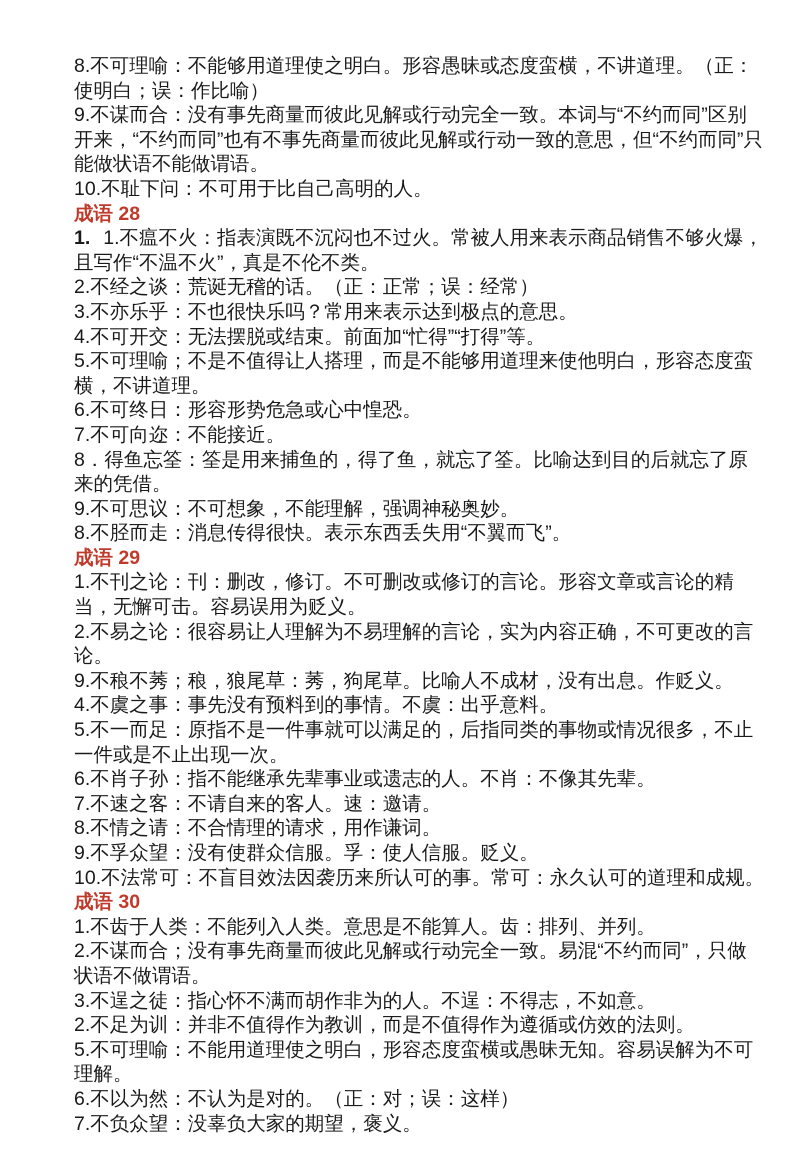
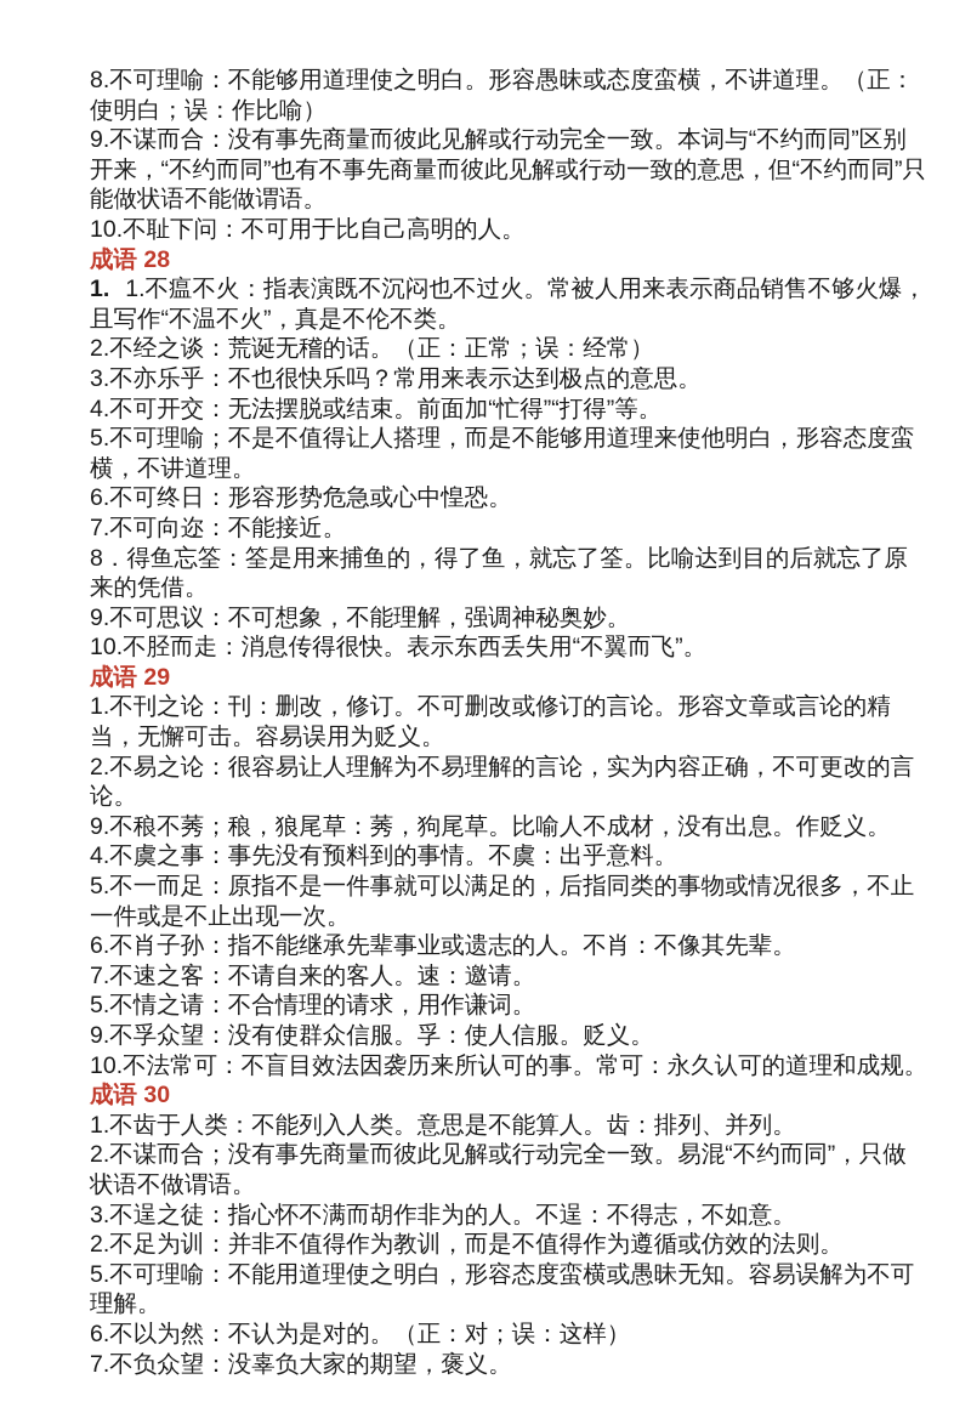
  8.不可理喻：不能够用道理使之明白。形容愚昧或态度蛮横，不讲道理。（正：使明白；误：作比喻）
  9.不谋而合：没有事先商量而彼此见解或行动完全一致。本词与“不约而同”区别开来，“不约而同”也有不事先商量而彼此见解或行动一致的意思，但“不约而同”只能做状语不能做谓语。
  10.不耻下问：不可用于比自己高明的人。
  成语 28
  1. 1.不瘟不火：指表演既不沉闷也不过火。常被人用来表示商品销售不够火爆，且写作“不温不火”，真是不伦不类。
  2.不经之谈：荒诞无稽的话。（正：正常；误：经常）
  3.不亦乐乎：不也很快乐吗？常用来表示达到极点的意思。
  4.不可开交：无法摆脱或结束。前面加“忙得”“打得”等。
  5.不可理喻；不是不值得让人搭理，而是不能够用道理来使他明白，形容态度蛮横，不讲道理。
  6.不可终日：形容形势危急或心中惶恐。
  7.不可向迩：不能接近。
  8．得鱼忘筌：筌是用来捕鱼的，得了鱼，就忘了筌。比喻达到目的后就忘了原来的凭借。
  9.不可思议：不可想象，不能理解，强调神秘奥妙。
- 8.不胫而走：消息传得很快。表示东西丢失用“不翼而飞”。
+ 10.不胫而走：消息传得很快。表示东西丢失用“不翼而飞”。
  成语 29
  1.不刊之论：刊：删改，修订。不可删改或修订的言论。形容文章或言论的精当，无懈可击。容易误用为贬义。
  2.不易之论：很容易让人理解为不易理解的言论，实为内容正确，不可更改的言论。
  9.不稂不莠；稂，狼尾草：莠，狗尾草。比喻人不成材，没有出息。作贬义。
  4.不虞之事：事先没有预料到的事情。不虞：出乎意料。
  5.不一而足：原指不是一件事就可以满足的，后指同类的事物或情况很多，不止一件或是不止出现一次。
  6.不肖子孙：指不能继承先辈事业或遗志的人。不肖：不像其先辈。
  7.不速之客：不请自来的客人。速：邀请。
- 8.不情之请：不合情理的请求，用作谦词。
+ 5.不情之请：不合情理的请求，用作谦词。
  9.不孚众望：没有使群众信服。孚：使人信服。贬义。
  10.不法常可：不盲目效法因袭历来所认可的事。常可：永久认可的道理和成规。
  成语 30
  1.不齿于人类：不能列入人类。意思是不能算人。齿：排列、并列。
  2.不谋而合；没有事先商量而彼此见解或行动完全一致。易混“不约而同”，只做状语不做谓语。
  3.不逞之徒：指心怀不满而胡作非为的人。不逞：不得志，不如意。
  2.不足为训：并非不值得作为教训，而是不值得作为遵循或仿效的法则。
  5.不可理喻：不能用道理使之明白，形容态度蛮横或愚昧无知。容易误解为不可理解。
  6.不以为然：不认为是对的。（正：对；误：这样）
  7.不负众望：没辜负大家的期望，褒义。
